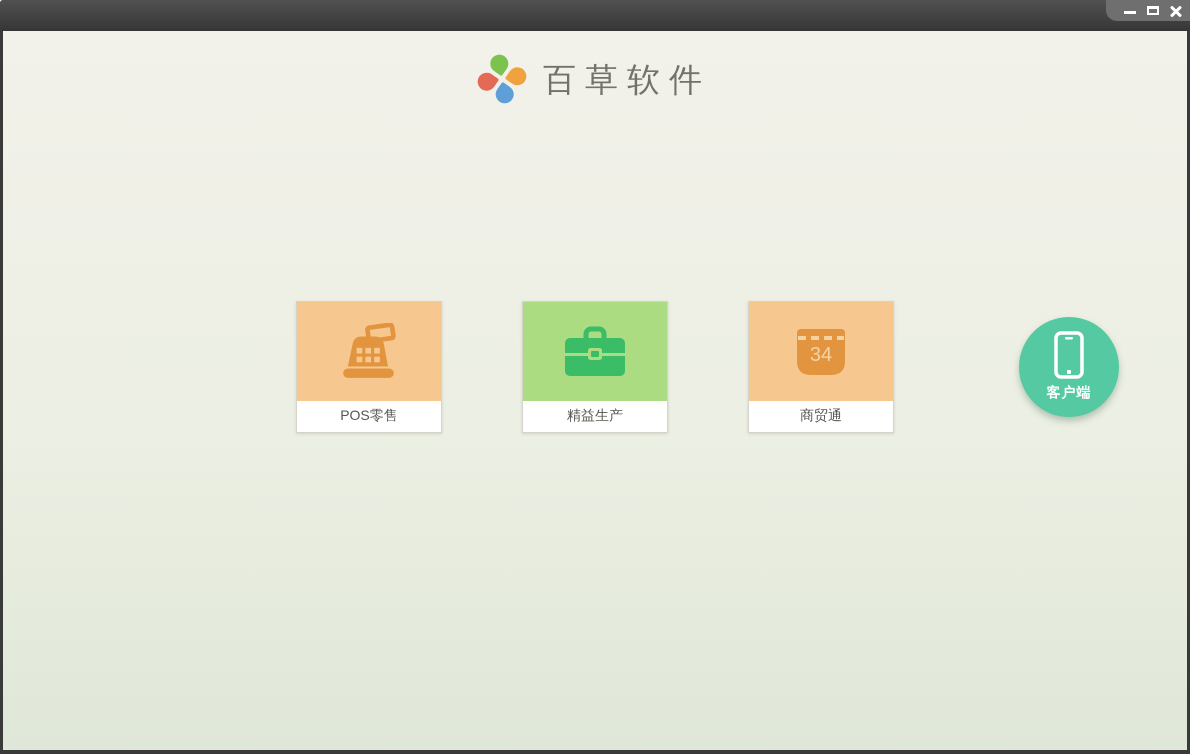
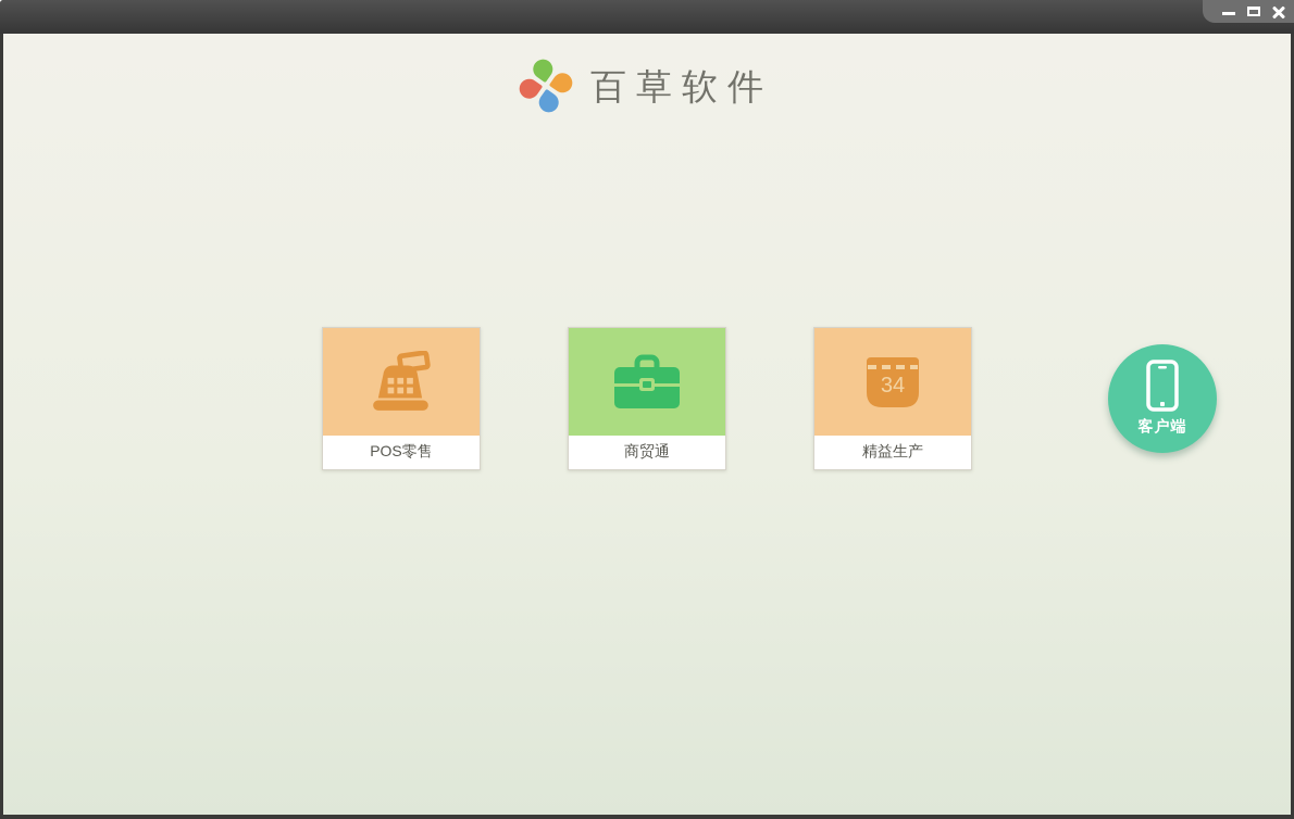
  百草软件
  POS零售
- 精益生产
+ 商贸通
  34
- 商贸通
+ 精益生产
  客户端
